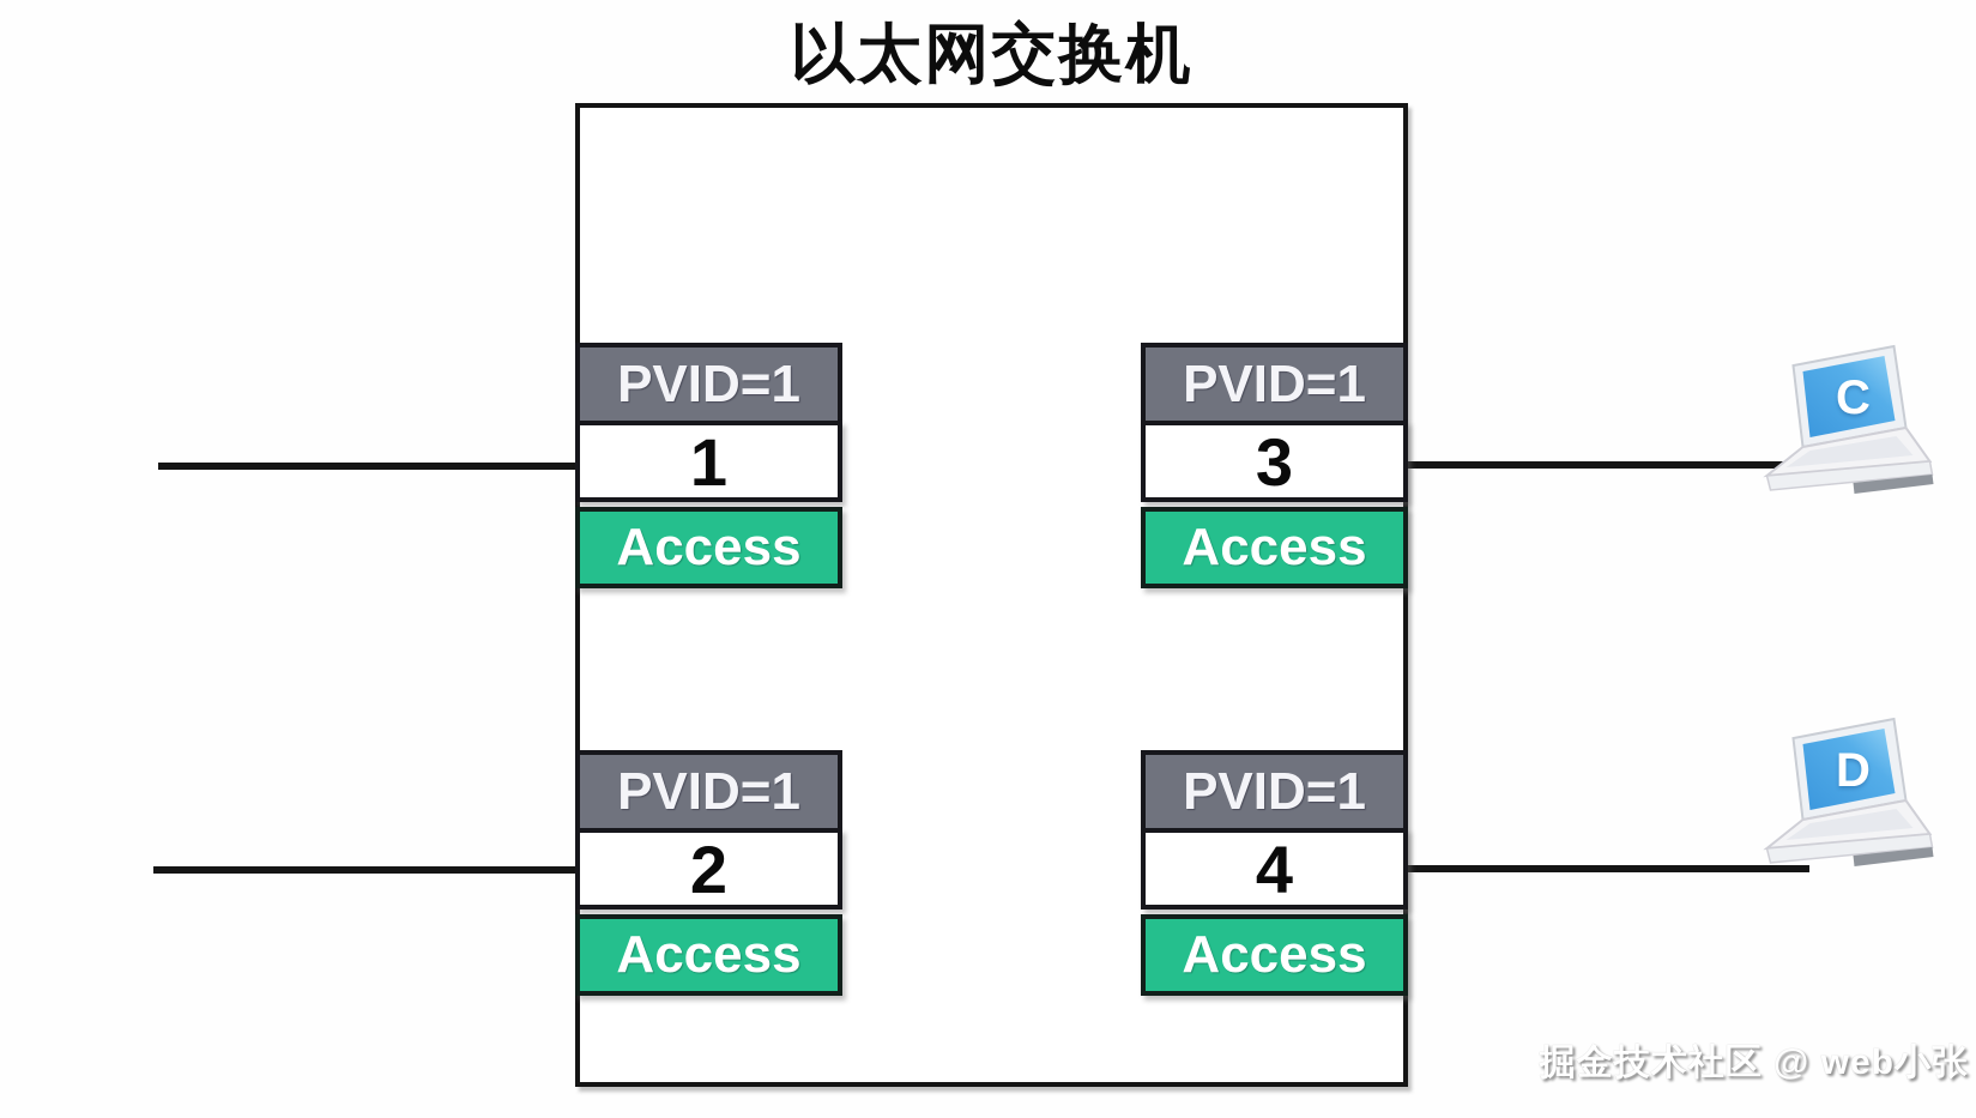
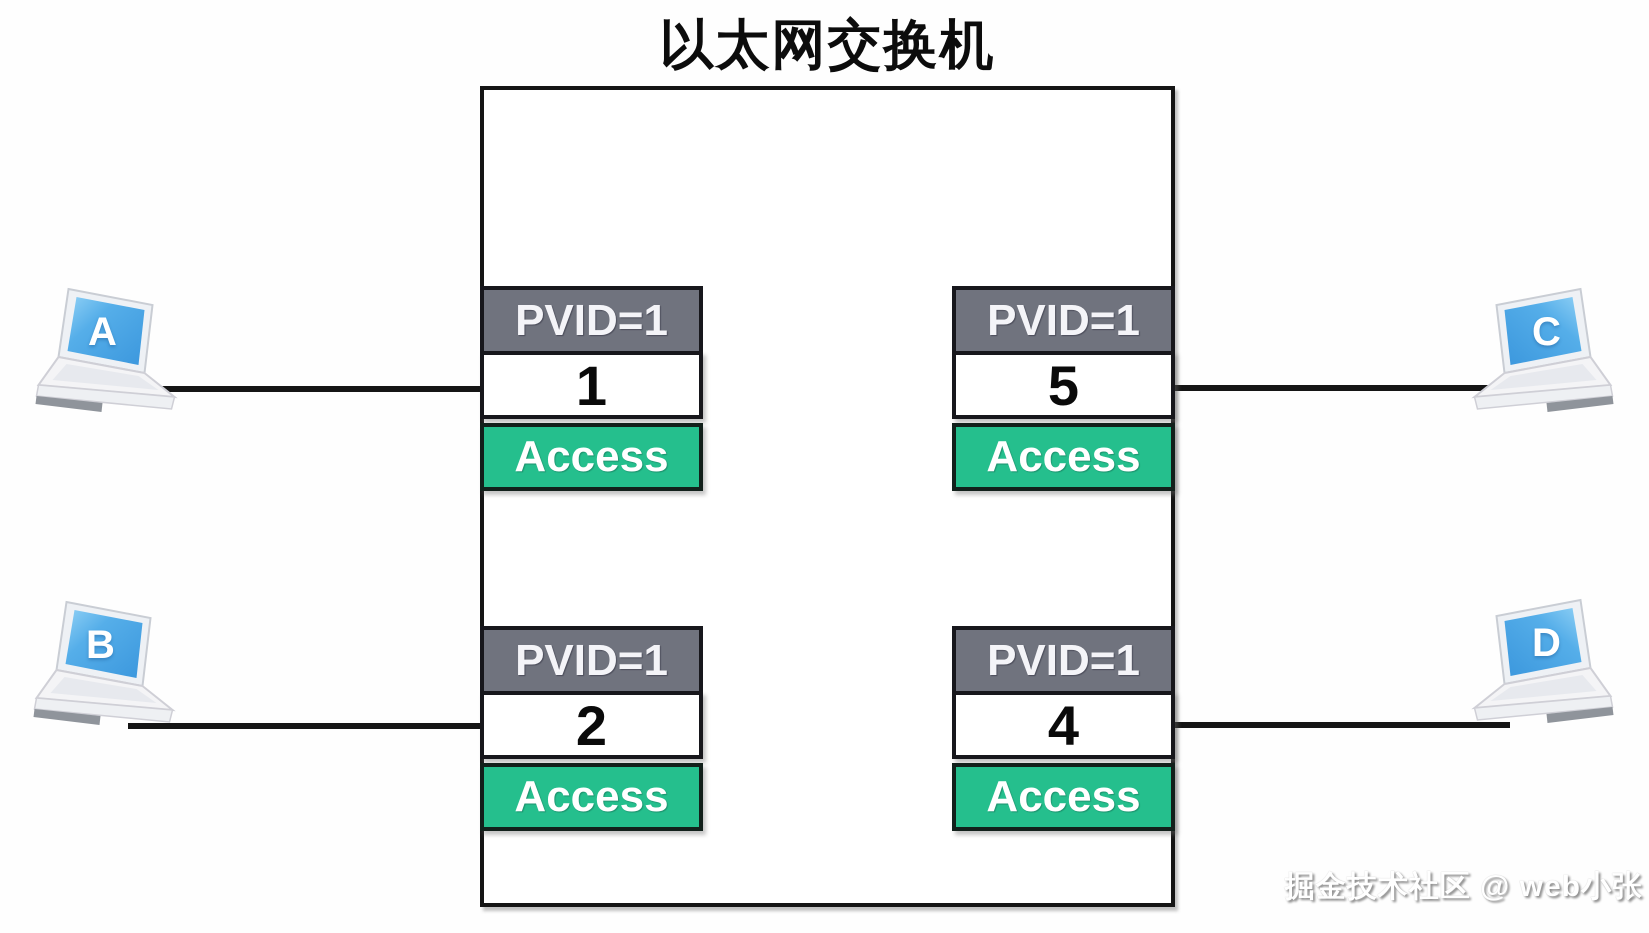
  以太网交换机
  PVID=1
  1
  Access
  PVID=1
  2
  Access
  PVID=1
- 3
+ 5
  Access
  PVID=1
  4
  Access
+ A
+ B
  C
  D
  掘金技术社区 @ web小张
